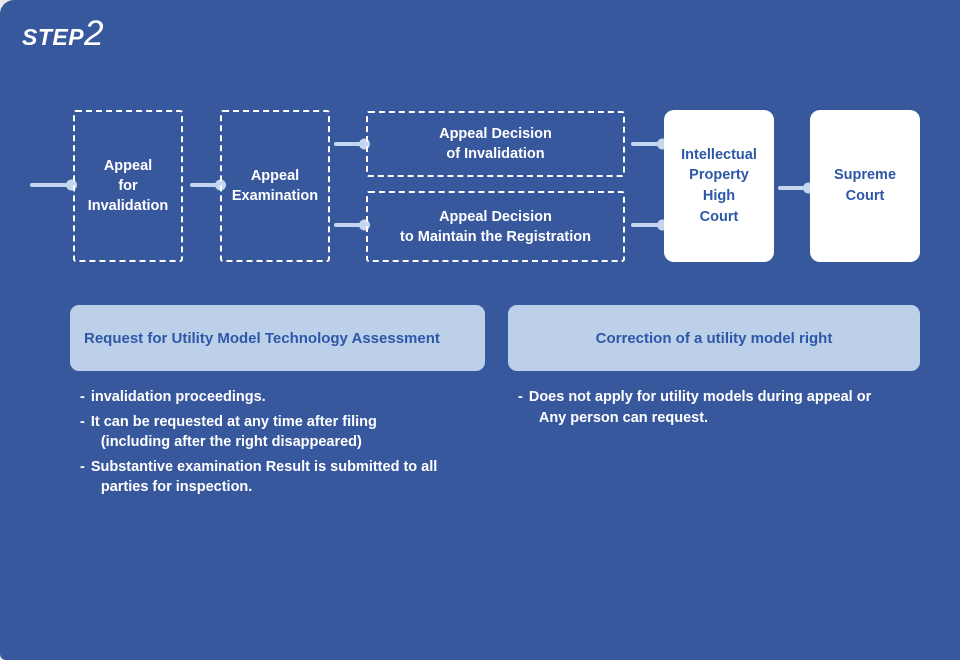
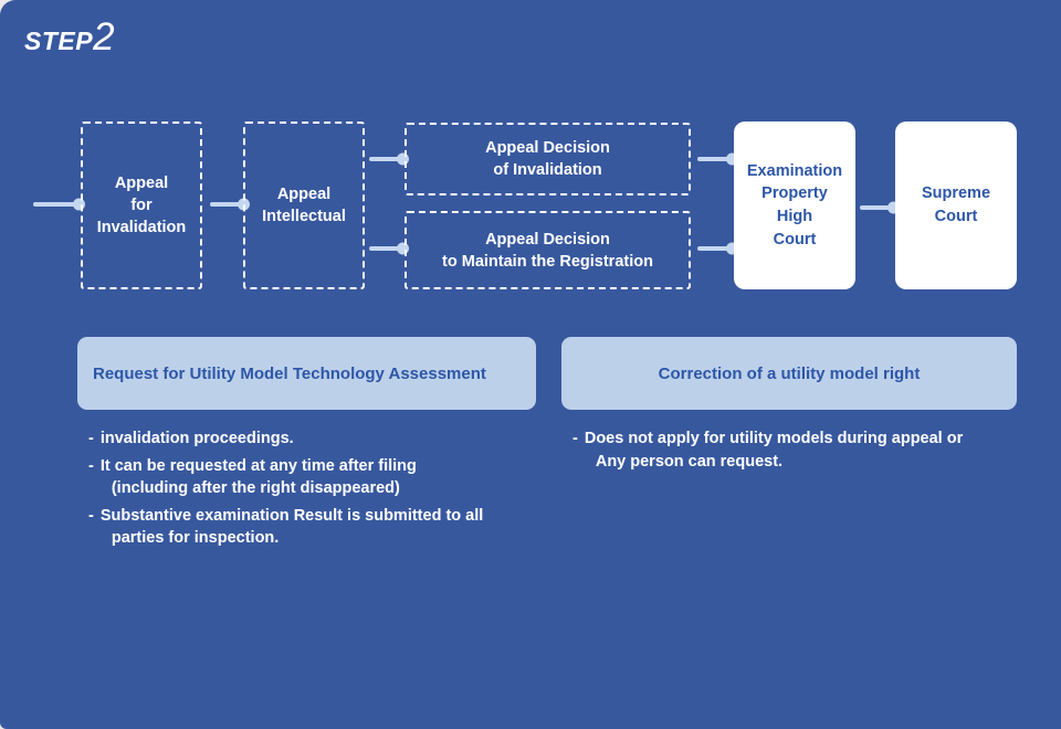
  STEP2
  Appeal
  for
  Invalidation
  Appeal
- Examination
+ Intellectual
  Appeal Decision
  of Invalidation
  Appeal Decision
  to Maintain the Registration
- Intellectual
+ Examination
  Property
  High
  Court
  Supreme
  Court
  Request for Utility Model Technology Assessment
  Correction of a utility model right
  -
  invalidation proceedings.
  -
  It can be requested at any time after filing
  (including after the right disappeared)
  -
  Substantive examination Result is submitted to all
  parties for inspection.
  -
  Does not apply for utility models during appeal or
  Any person can request.
